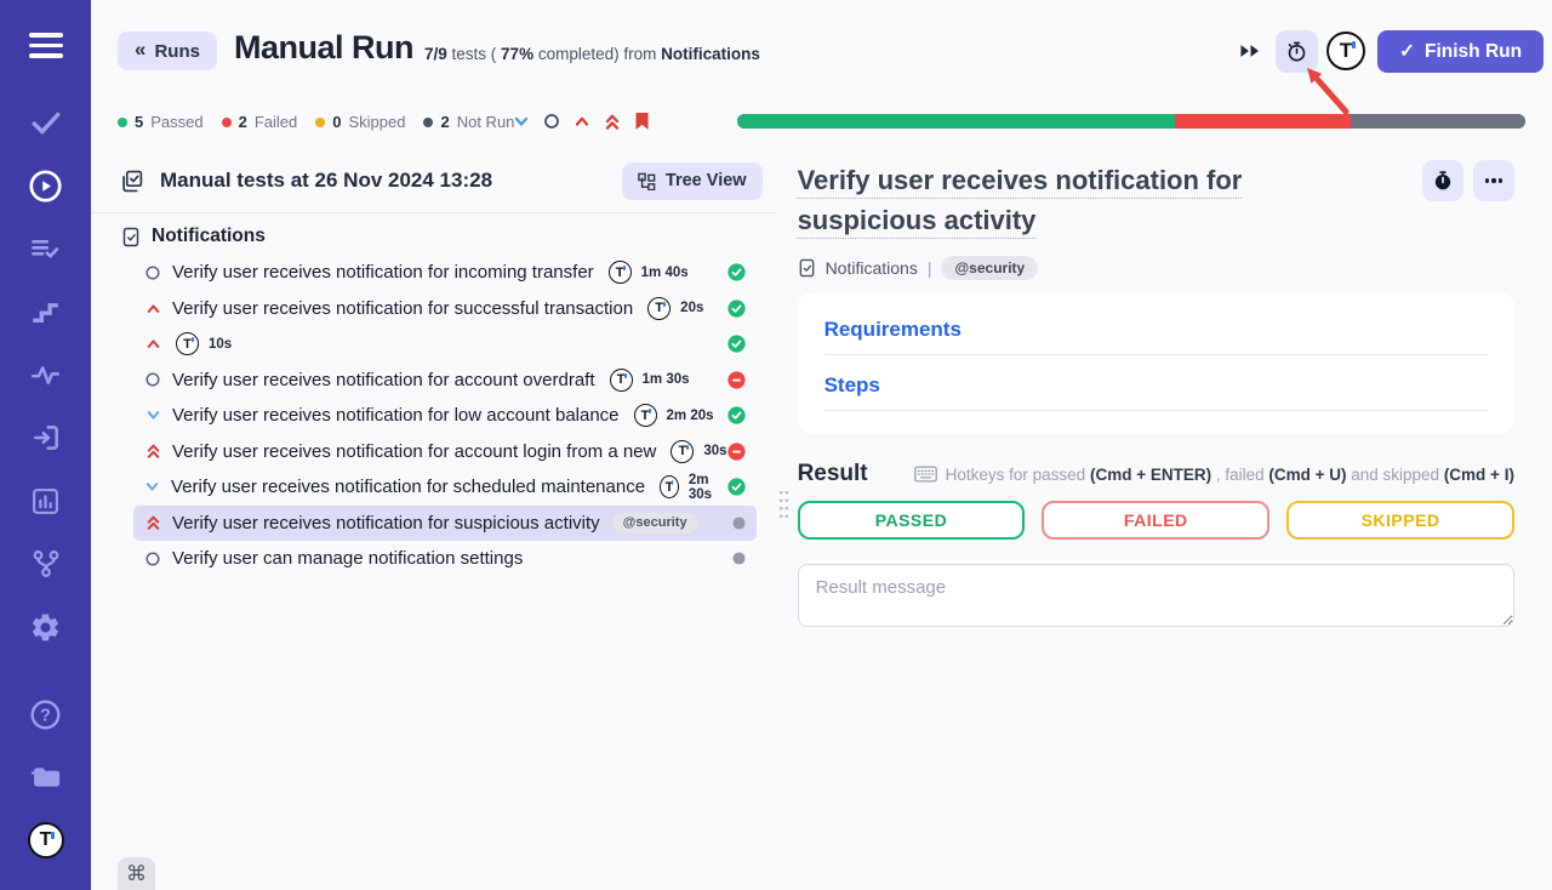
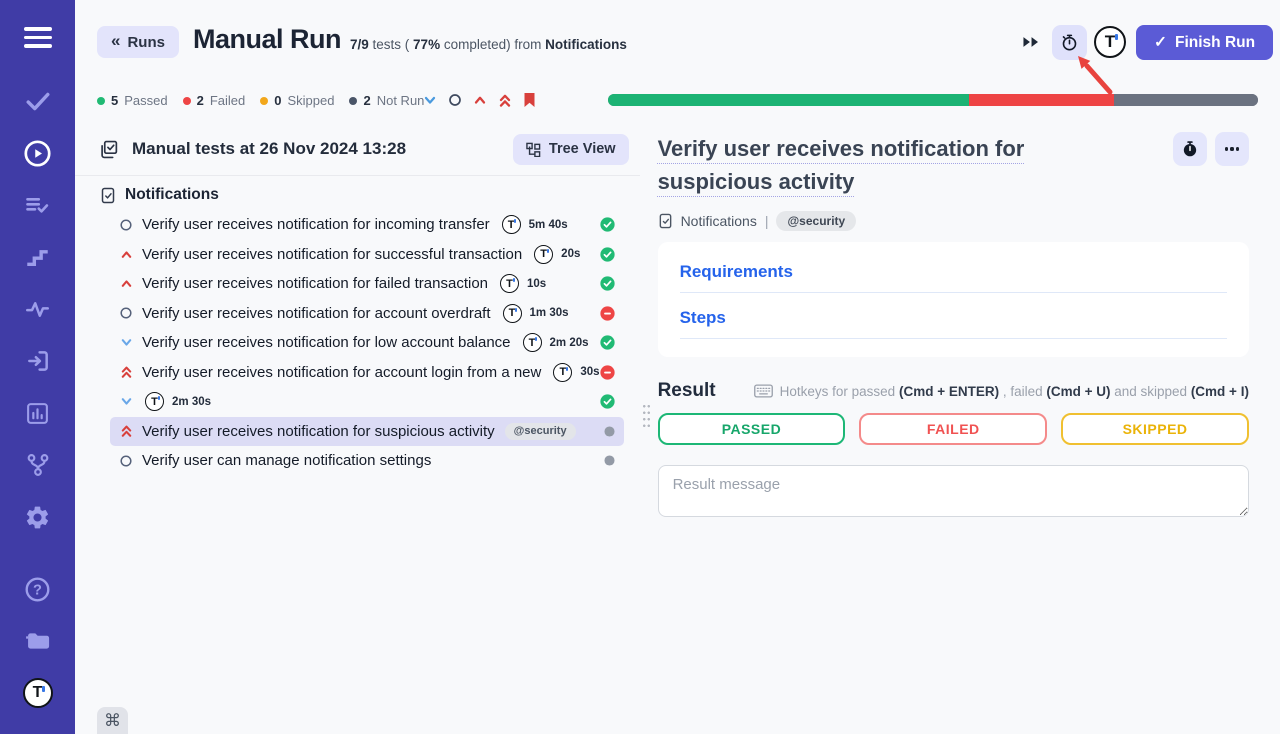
  ?
  T
  «
  Runs
  Manual Run
  7/9 tests ( 77% completed) from Notifications
  T
  ✓
  Finish Run
  5
  Passed
  2
  Failed
  0
  Skipped
  2
  Not Run
  Manual tests at 26 Nov 2024 13:28
  Tree View
  Notifications
  Verify user receives notification for incoming transfer
  T
- 1m 40s
+ 5m 40s
  Verify user receives notification for successful transaction
  T
  20s
+ Verify user receives notification for failed transaction
  T
  10s
  Verify user receives notification for account overdraft
  T
  1m 30s
  Verify user receives notification for low account balance
  T
  2m 20s
  Verify user receives notification for account login from a new
  T
  30s
- Verify user receives notification for scheduled maintenance
  T
  2m 30s
  Verify user receives notification for suspicious activity
  @security
  Verify user can manage notification settings
  ⌘
  Verify user receives notification for suspicious activity
  Notifications
  |
  @security
  Requirements
  Steps
  Result
  Hotkeys for passed (Cmd + ENTER) , failed (Cmd + U) and skipped (Cmd + I)
  PASSED
  FAILED
  SKIPPED
  Result message
